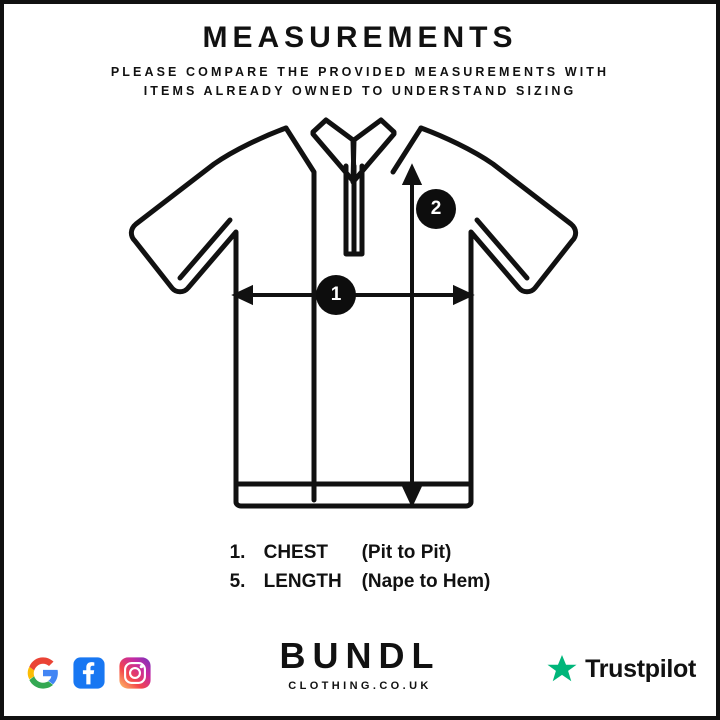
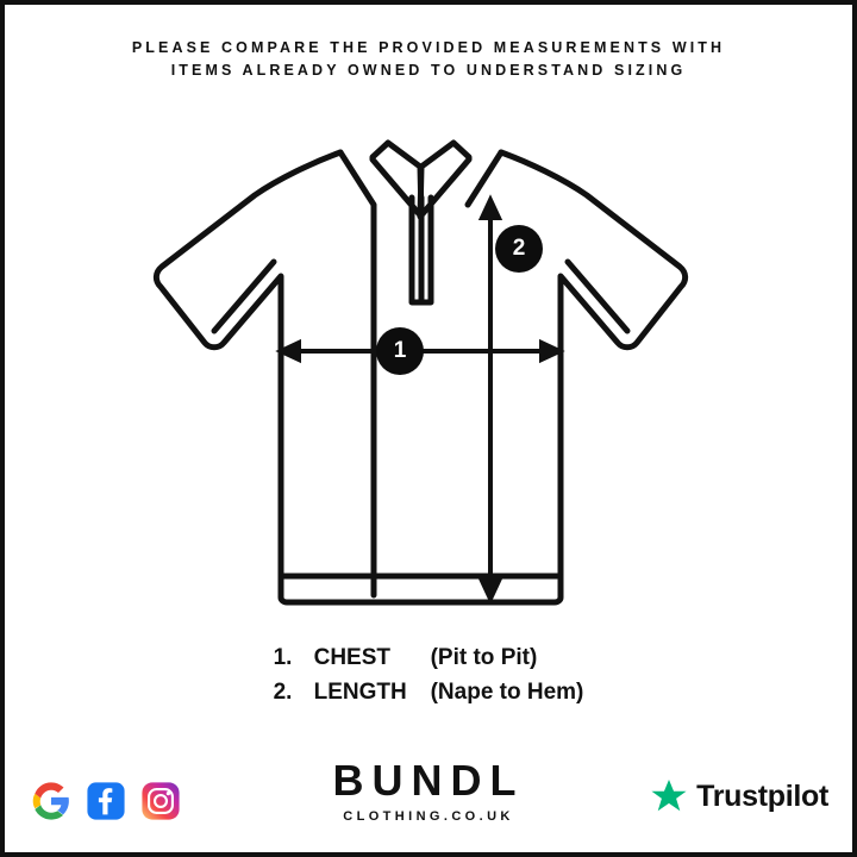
- MEASUREMENTS
  PLEASE COMPARE THE PROVIDED MEASUREMENTS WITH
  ITEMS ALREADY OWNED TO UNDERSTAND SIZING
  1
  2
  1. CHEST (Pit to Pit)
- 5. LENGTH (Nape to Hem)
+ 2. LENGTH (Nape to Hem)
  BUNDL
  CLOTHING.CO.UK
  Trustpilot
